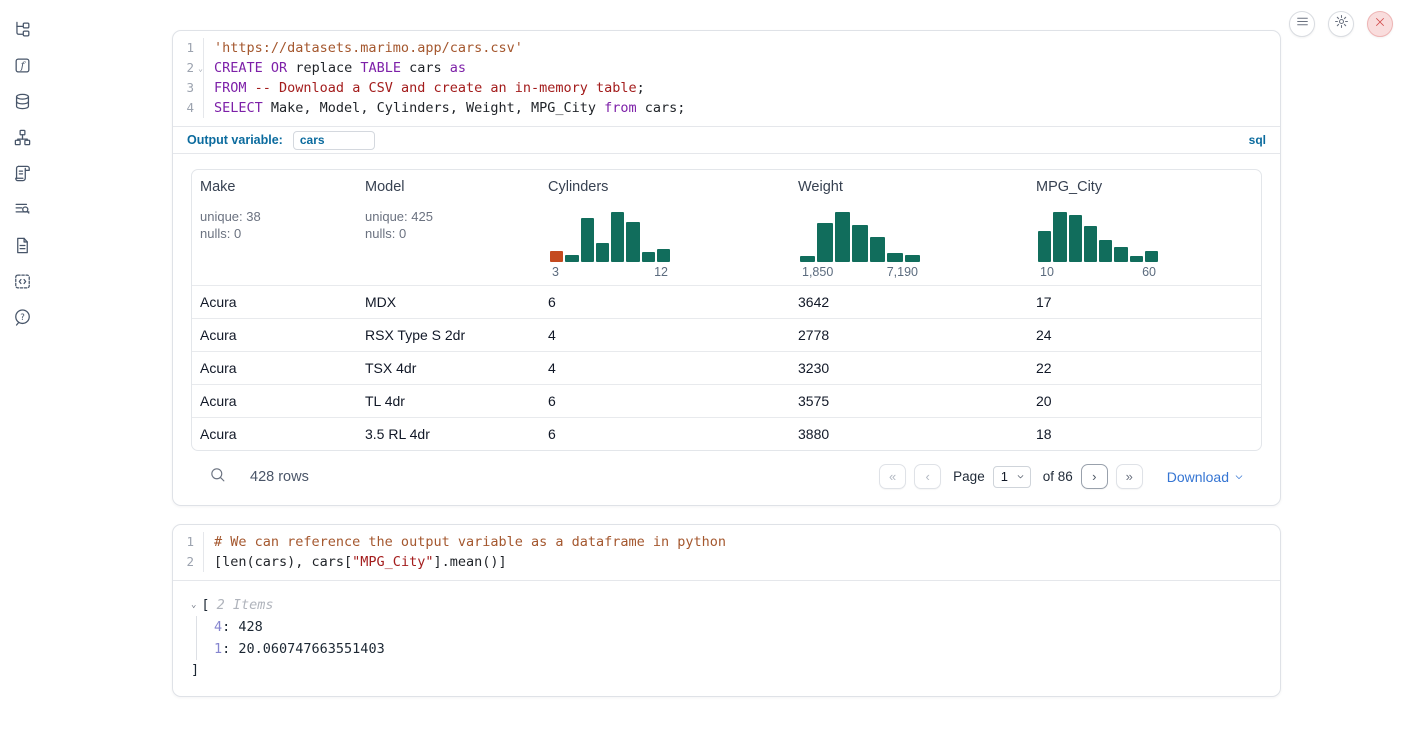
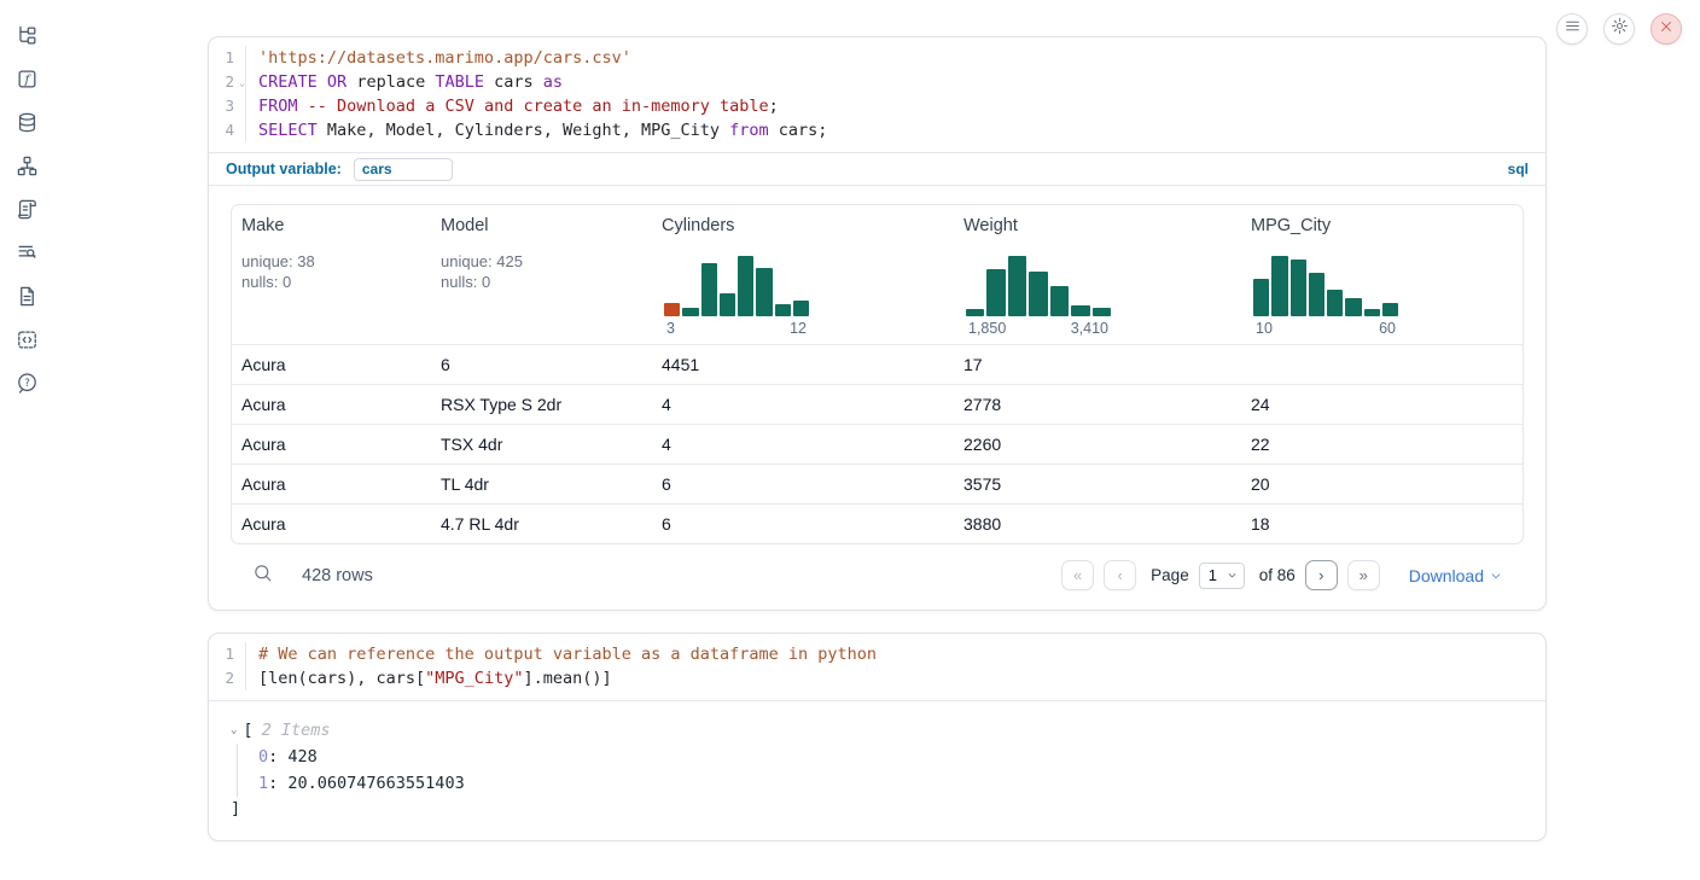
  f
  ?
  1
  'https://datasets.marimo.app/cars.csv'
  2
  ⌄
  CREATE OR replace TABLE cars as
  3
  FROM -- Download a CSV and create an in-memory table;
  4
  SELECT Make, Model, Cylinders, Weight, MPG_City from cars;
  Output variable:
  cars
  sql
  Make
  unique: 38
  nulls: 0
  Model
  unique: 425
  nulls: 0
  Cylinders
  3
  12
  Weight
  1,850
- 7,190
+ 3,410
  MPG_City
  10
  60
  Acura
- MDX
  6
- 3642
+ 4451
  17
  Acura
  RSX Type S 2dr
  4
  2778
  24
  Acura
  TSX 4dr
  4
- 3230
+ 2260
  22
  Acura
  TL 4dr
  6
  3575
  20
  Acura
- 3.5 RL 4dr
+ 4.7 RL 4dr
  6
  3880
  18
  428 rows
  «
  ‹
  Page
  1
  of 86
  ›
  »
  Download
  1
  # We can reference the output variable as a dataframe in python
  2
  [len(cars), cars["MPG_City"].mean()]
  ⌄
  [
  2 Items
- 4: 428
+ 0: 428
  1: 20.060747663551403
  ]
